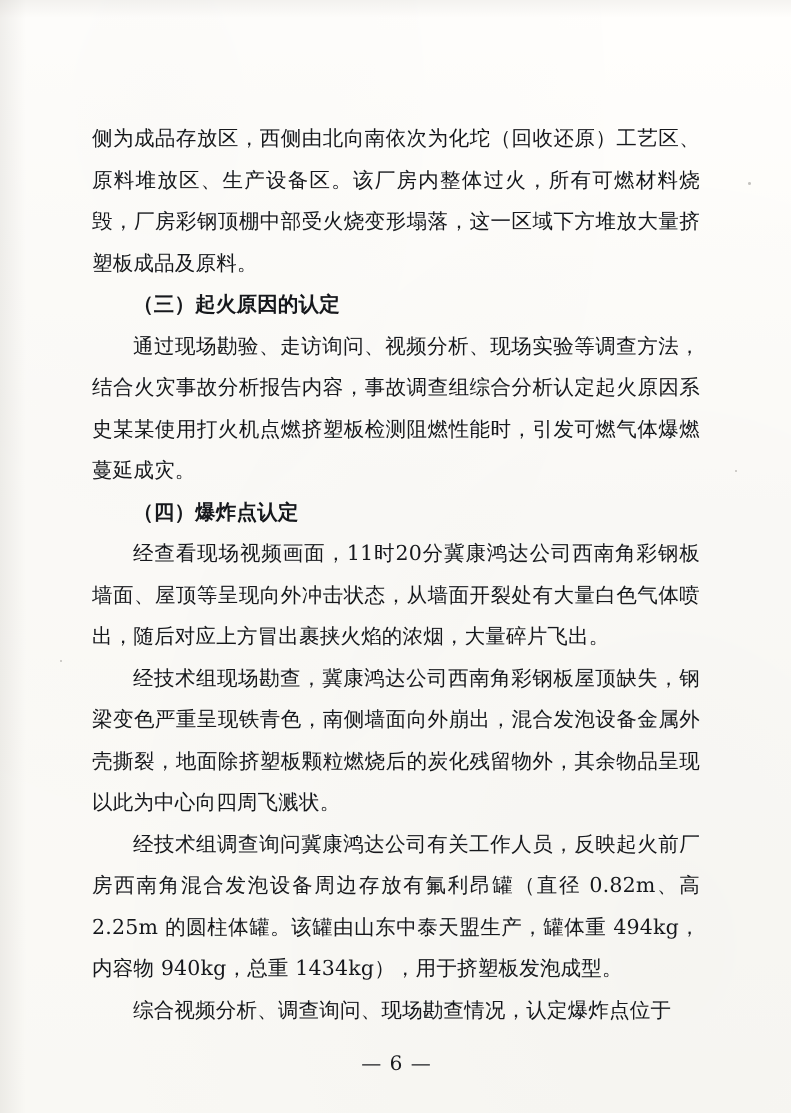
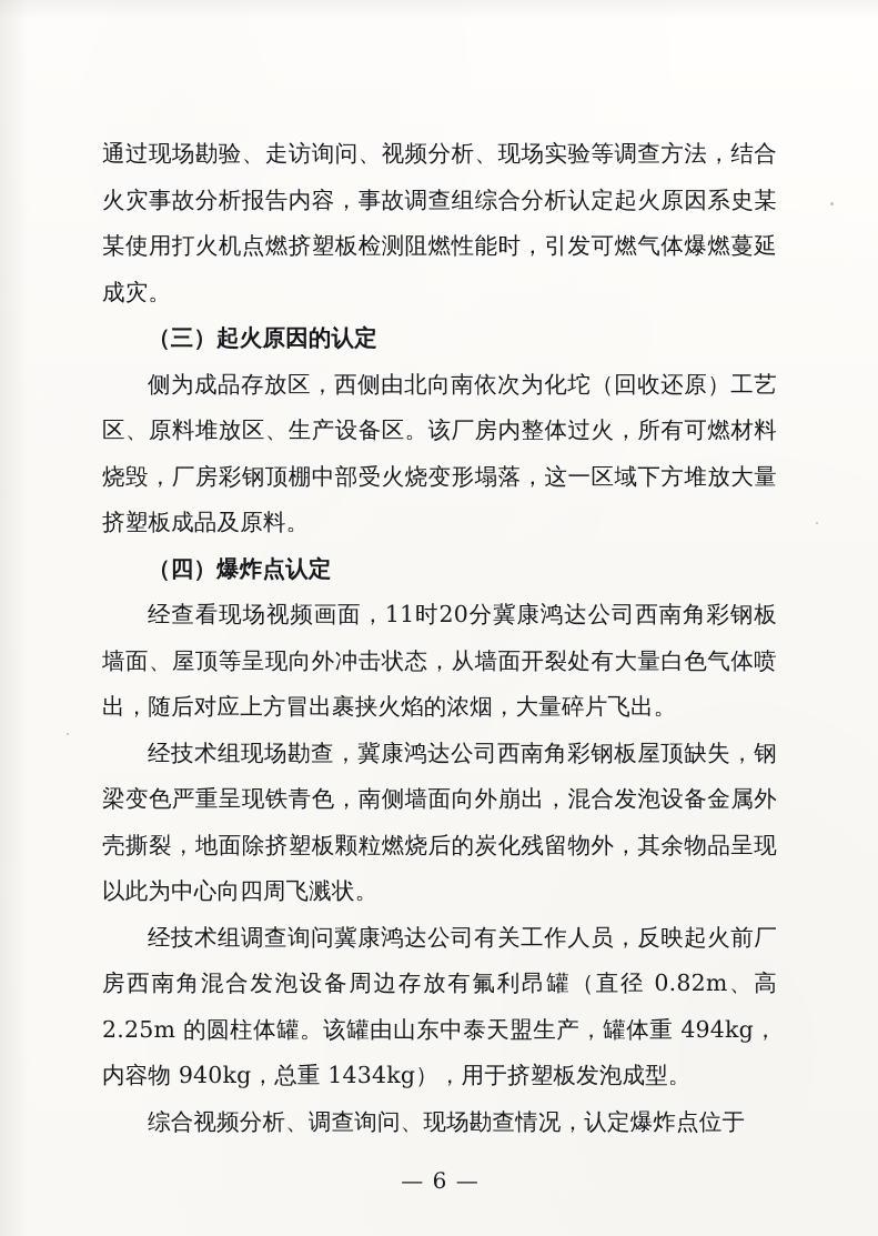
- 侧为成品存放区，西侧由北向南依次为化坨（回收还原）工艺区、原料堆放区、生产设备区。该厂房内整体过火，所有可燃材料烧毁，厂房彩钢顶棚中部受火烧变形塌落，这一区域下方堆放大量挤塑板成品及原料。
+ 通过现场勘验、走访询问、视频分析、现场实验等调查方法，结合火灾事故分析报告内容，事故调查组综合分析认定起火原因系史某某使用打火机点燃挤塑板检测阻燃性能时，引发可燃气体爆燃蔓延成灾。
  （三）起火原因的认定
- 通过现场勘验、走访询问、视频分析、现场实验等调查方法，结合火灾事故分析报告内容，事故调查组综合分析认定起火原因系史某某使用打火机点燃挤塑板检测阻燃性能时，引发可燃气体爆燃蔓延成灾。
+ 侧为成品存放区，西侧由北向南依次为化坨（回收还原）工艺区、原料堆放区、生产设备区。该厂房内整体过火，所有可燃材料烧毁，厂房彩钢顶棚中部受火烧变形塌落，这一区域下方堆放大量挤塑板成品及原料。
  （四）爆炸点认定
  经查看现场视频画面，11时20分冀康鸿达公司西南角彩钢板墙面、屋顶等呈现向外冲击状态，从墙面开裂处有大量白色气体喷出，随后对应上方冒出裹挟火焰的浓烟，大量碎片飞出。
  经技术组现场勘查，冀康鸿达公司西南角彩钢板屋顶缺失，钢梁变色严重呈现铁青色，南侧墙面向外崩出，混合发泡设备金属外壳撕裂，地面除挤塑板颗粒燃烧后的炭化残留物外，其余物品呈现以此为中心向四周飞溅状。
  经技术组调查询问冀康鸿达公司有关工作人员，反映起火前厂房西南角混合发泡设备周边存放有氟利昂罐（直径 0.82m、高 2.25m 的圆柱体罐。该罐由山东中泰天盟生产，罐体重 494kg，内容物 940kg，总重 1434kg），用于挤塑板发泡成型。
  综合视频分析、调查询问、现场勘查情况，认定爆炸点位于
  — 6 —
